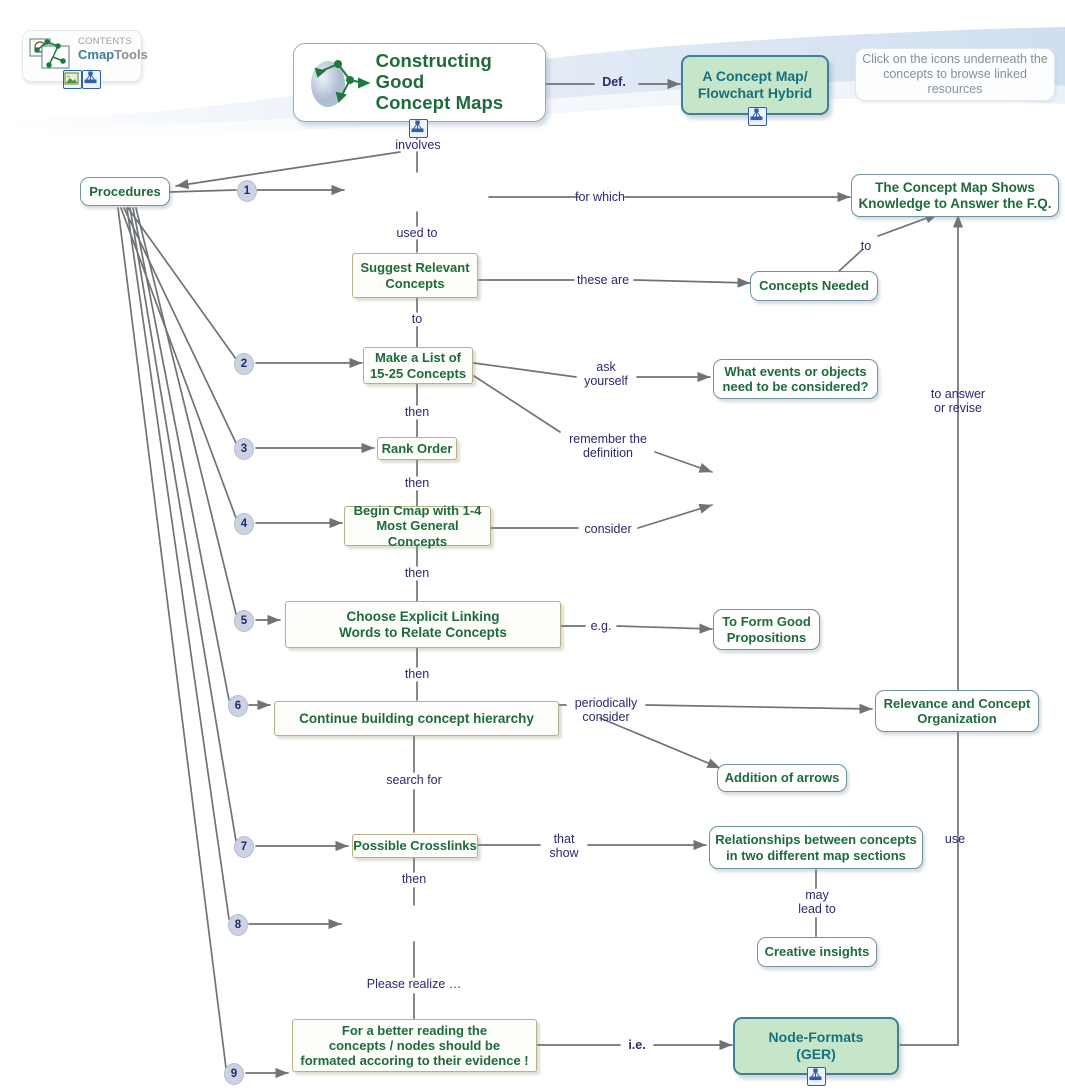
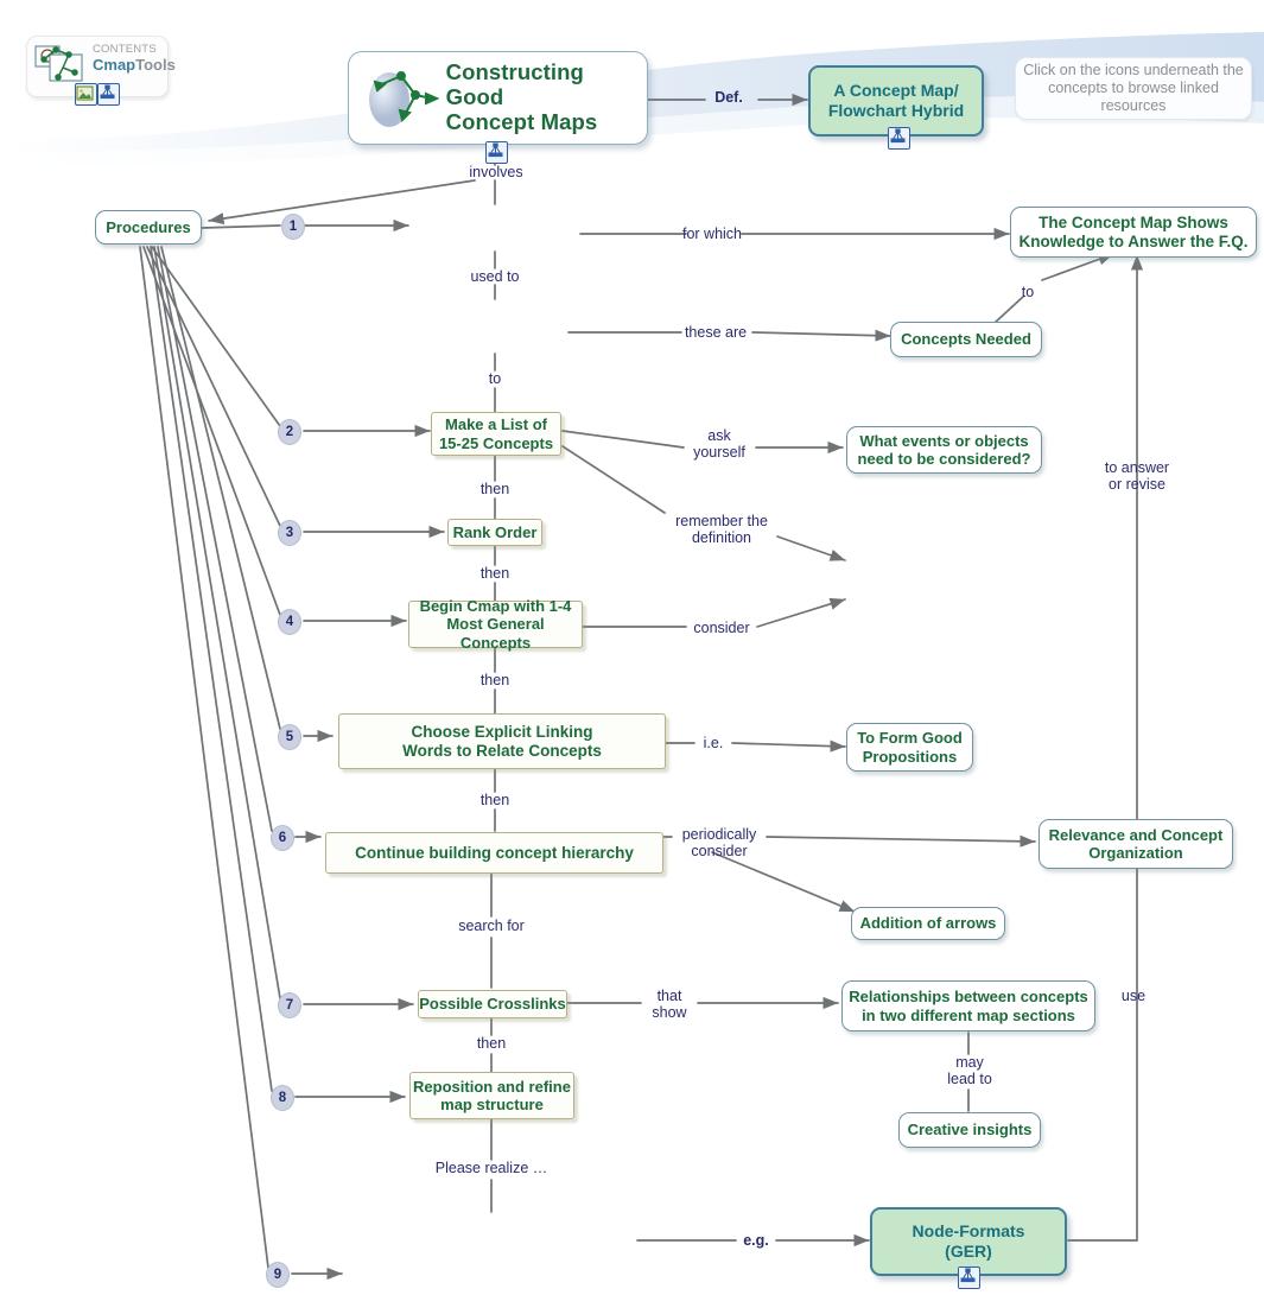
  CONTENTS
  CmapTools
  Constructing Good
  Concept Maps
  Click on the icons underneath the concepts to browse linked resources
  A Concept Map/
  Flowchart Hybrid
  Procedures
  The Concept Map Shows
  Knowledge to Answer the F.Q.
- Suggest Relevant
- Concepts
  Concepts Needed
  Make a List of
  15-25 Concepts
  What events or objects
  need to be considered?
  Rank Order
  Begin Cmap with 1-4
  Most General Concepts
  Choose Explicit Linking
  Words to Relate Concepts
  To Form Good
  Propositions
  Continue building concept hierarchy
  Relevance and Concept
  Organization
  Addition of arrows
  Possible Crosslinks
  Relationships between concepts
  in two different map sections
+ Reposition and refine
+ map structure
  Creative insights
- For a better reading the
- concepts / nodes should be
- formated accoring to their evidence !
  Node-Formats
  (GER)
  involves
  Def.
  for which
  used to
  these are
  to
  to
  then
  then
  then
  then
  then
  ask
  yourself
  remember the
  definition
  consider
- e.g.
+ i.e.
  periodically
  consider
  search for
  that
  show
  may
  lead to
  Please realize …
- i.e.
+ e.g.
  to answer
  or revise
  use
  1
  2
  3
  4
  5
  6
  7
  8
  9
